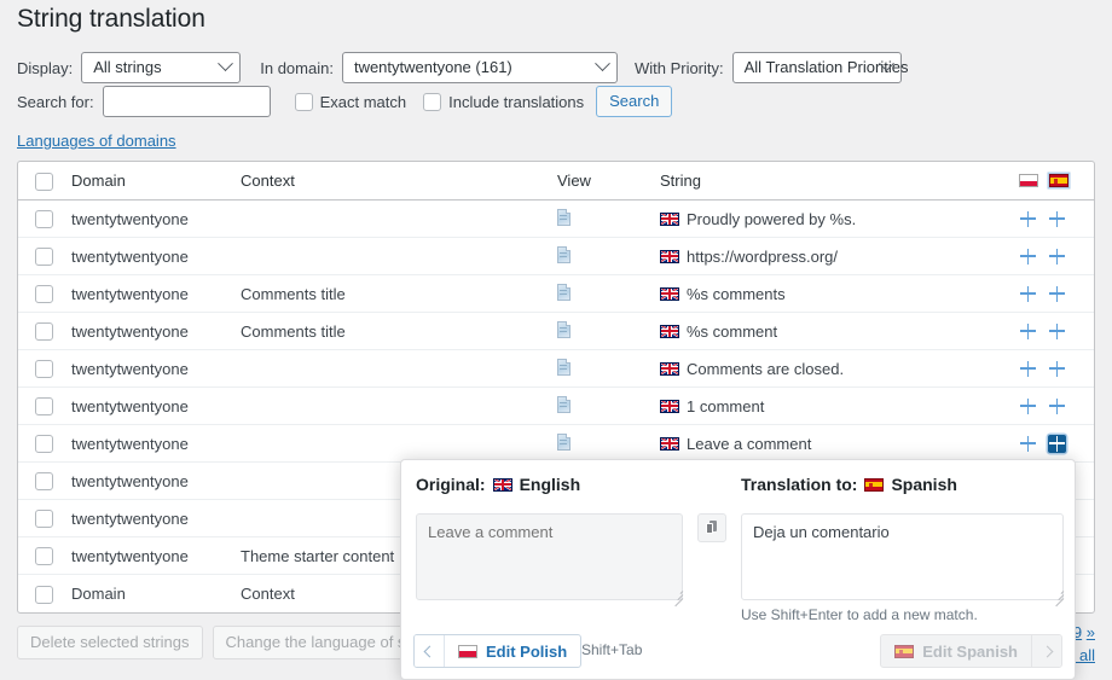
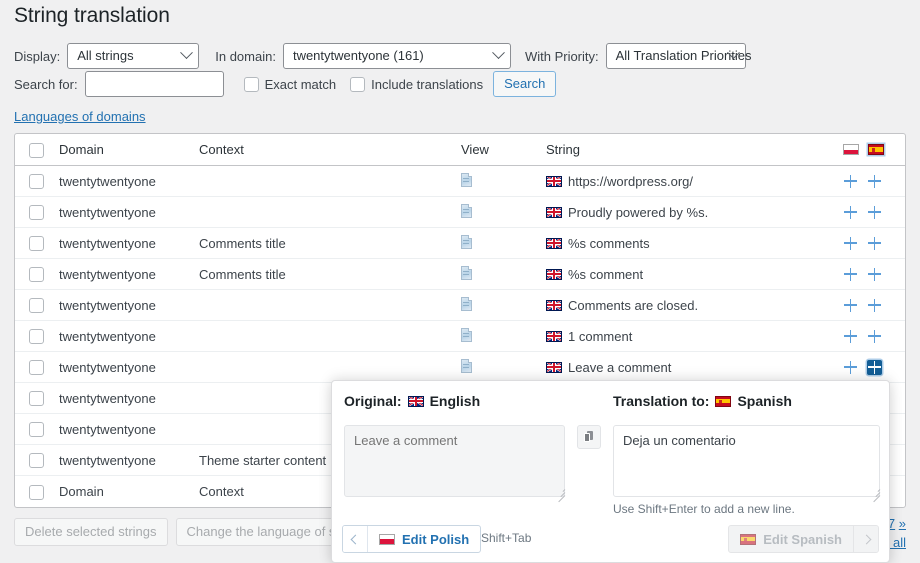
  String translation
  Display:
  All strings
  In domain:
  twentytwentyone (161)
  With Priority:
  All Translation Priorities
  Search for:
  Exact match
  Include translations
  Search
  Languages of domains
  Domain
  Context
  View
  String
  twentytwentyone
- Proudly powered by %s.
+ https://wordpress.org/
  twentytwentyone
- https://wordpress.org/
+ Proudly powered by %s.
  twentytwentyone
  Comments title
  %s comments
  twentytwentyone
  Comments title
  %s comment
  twentytwentyone
  Comments are closed.
  twentytwentyone
  1 comment
  twentytwentyone
  Leave a comment
  twentytwentyone
  twentytwentyone
  twentytwentyone
  Theme starter content
  Domain
  Context
  Delete selected strings
- 9 »
+ 7 »
  Original:
  English
  Translation to:
  Spanish
  Leave a comment
  Deja un comentario
- Use Shift+Enter to add a new match.
+ Use Shift+Enter to add a new line.
  Edit Polish
  Shift+Tab
  Edit Spanish
